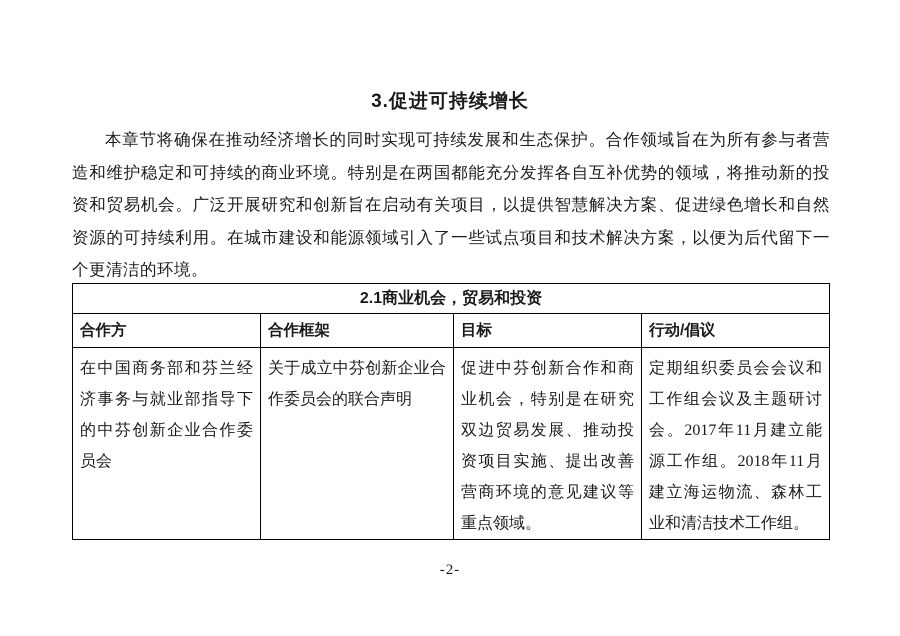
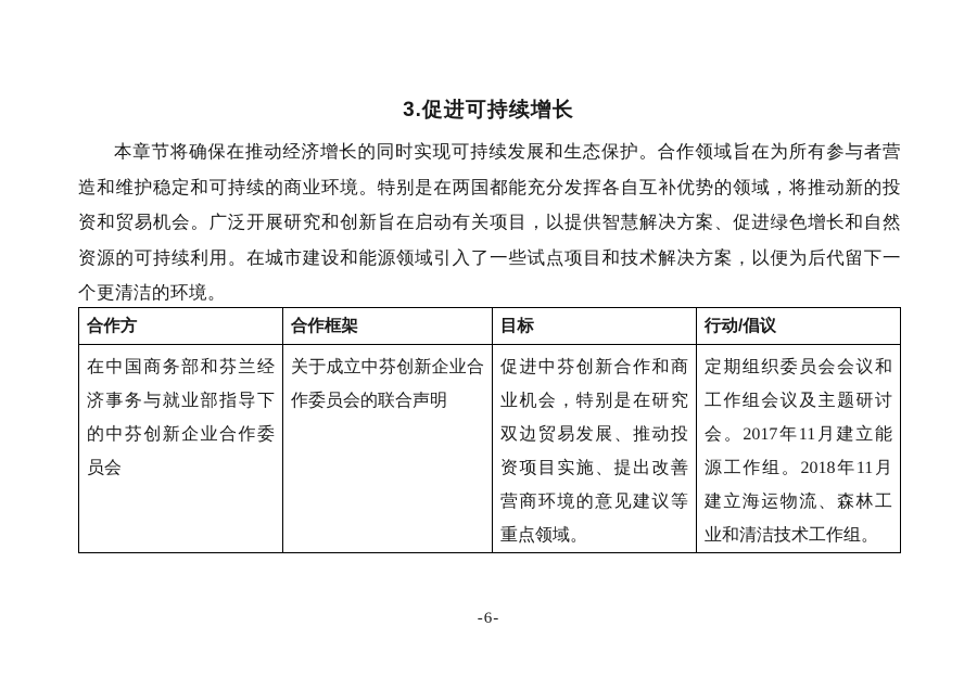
  3.促进可持续增长
  本章节将确保在推动经济增长的同时实现可持续发展和生态保护。合作领域旨在为所有参与者营造和维护稳定和可持续的商业环境。特别是在两国都能充分发挥各自互补优势的领域，将推动新的投资和贸易机会。广泛开展研究和创新旨在启动有关项目，以提供智慧解决方案、促进绿色增长和自然资源的可持续利用。在城市建设和能源领域引入了一些试点项目和技术解决方案，以便为后代留下一个更清洁的环境。
- 2.1商业机会，贸易和投资
  合作方	合作框架	目标	行动/倡议
  在中国商务部和芬兰经济事务与就业部指导下的中芬创新企业合作委员会	关于成立中芬创新企业合作委员会的联合声明	促进中芬创新合作和商业机会，特别是在研究双边贸易发展、推动投资项目实施、提出改善营商环境的意见建议等重点领域。	定期组织委员会会议和工作组会议及主题研讨会。2017年11月建立能源工作组。2018年11月建立海运物流、森林工业和清洁技术工作组。
- -2-
+ -6-
